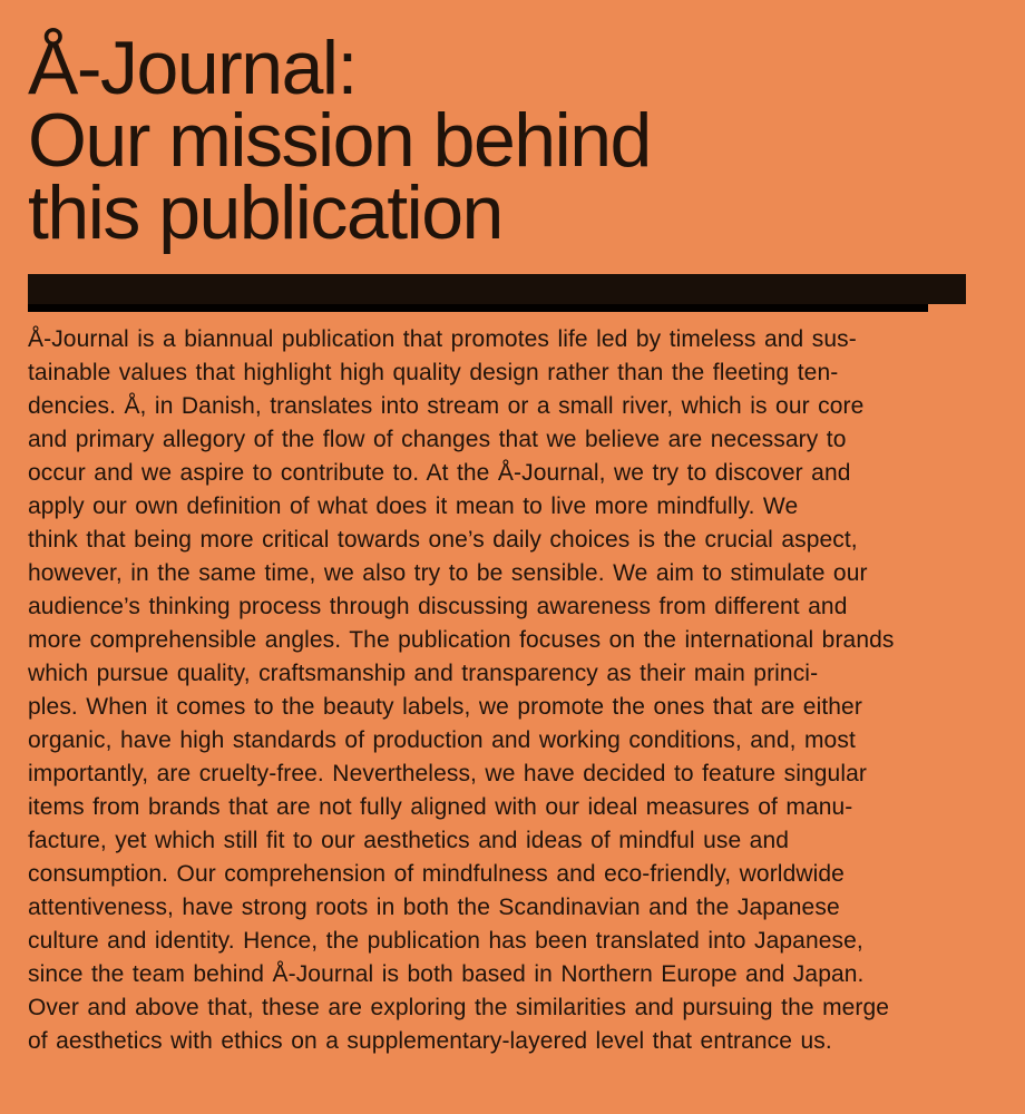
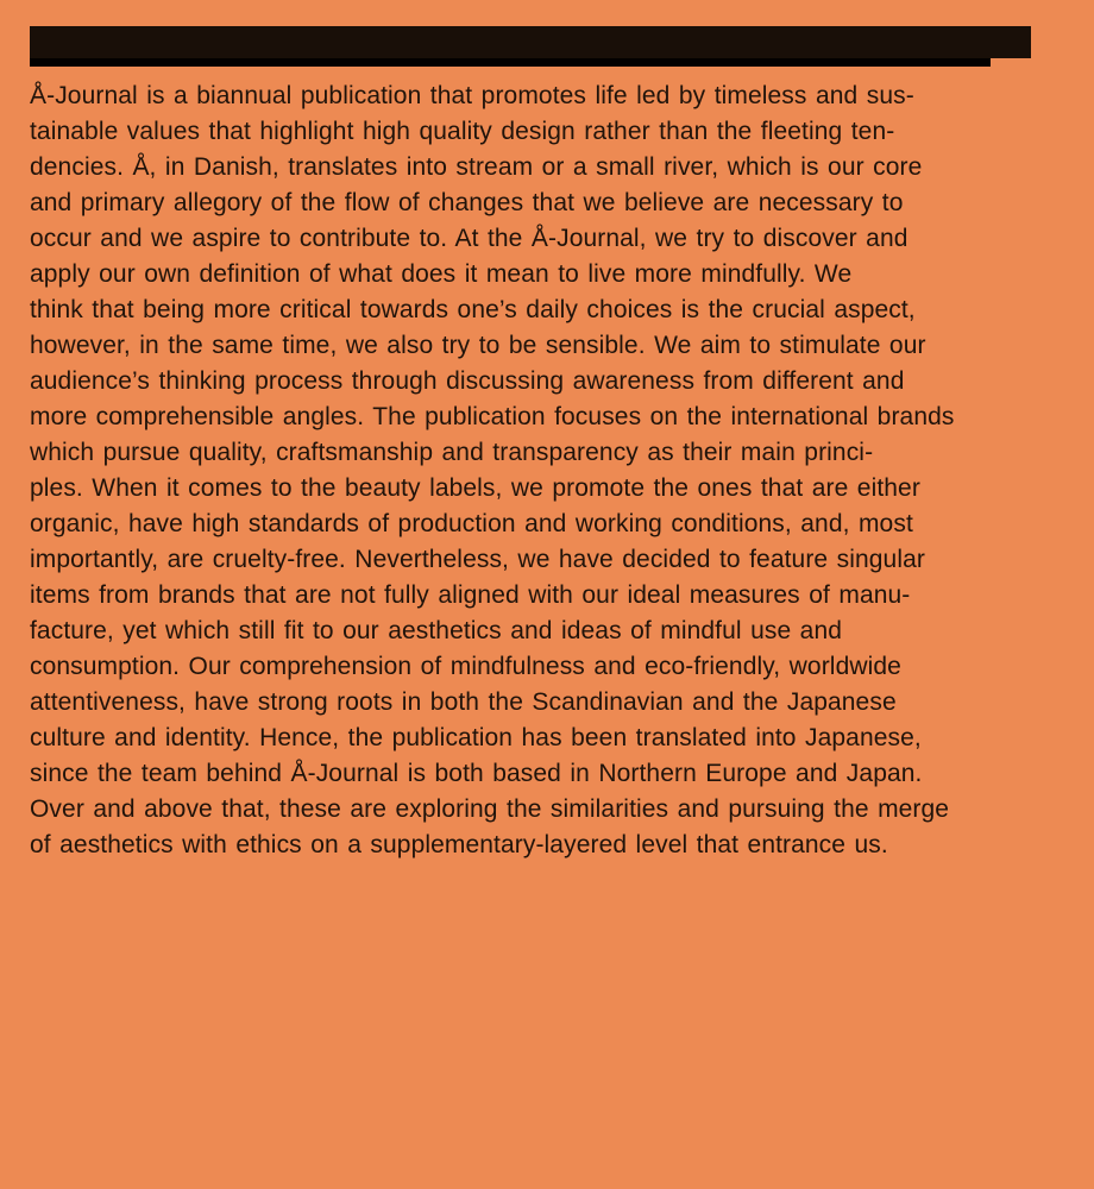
- Å-Journal:
- Our mission behind
- this publication
  Å-Journal is a biannual publication that promotes life led by timeless and sus-
  tainable values that highlight high quality design rather than the fleeting ten-
  dencies. Å, in Danish, translates into stream or a small river, which is our core
  and primary allegory of the flow of changes that we believe are necessary to
  occur and we aspire to contribute to. At the Å-Journal, we try to discover and
  apply our own definition of what does it mean to live more mindfully. We
  think that being more critical towards one’s daily choices is the crucial aspect,
  however, in the same time, we also try to be sensible. We aim to stimulate our
  audience’s thinking process through discussing awareness from different and
  more comprehensible angles. The publication focuses on the international brands
  which pursue quality, craftsmanship and transparency as their main princi-
  ples. When it comes to the beauty labels, we promote the ones that are either
  organic, have high standards of production and working conditions, and, most
  importantly, are cruelty-free. Nevertheless, we have decided to feature singular
  items from brands that are not fully aligned with our ideal measures of manu-
  facture, yet which still fit to our aesthetics and ideas of mindful use and
  consumption. Our comprehension of mindfulness and eco-friendly, worldwide
  attentiveness, have strong roots in both the Scandinavian and the Japanese
  culture and identity. Hence, the publication has been translated into Japanese,
  since the team behind Å-Journal is both based in Northern Europe and Japan.
  Over and above that, these are exploring the similarities and pursuing the merge
  of aesthetics with ethics on a supplementary-layered level that entrance us.
